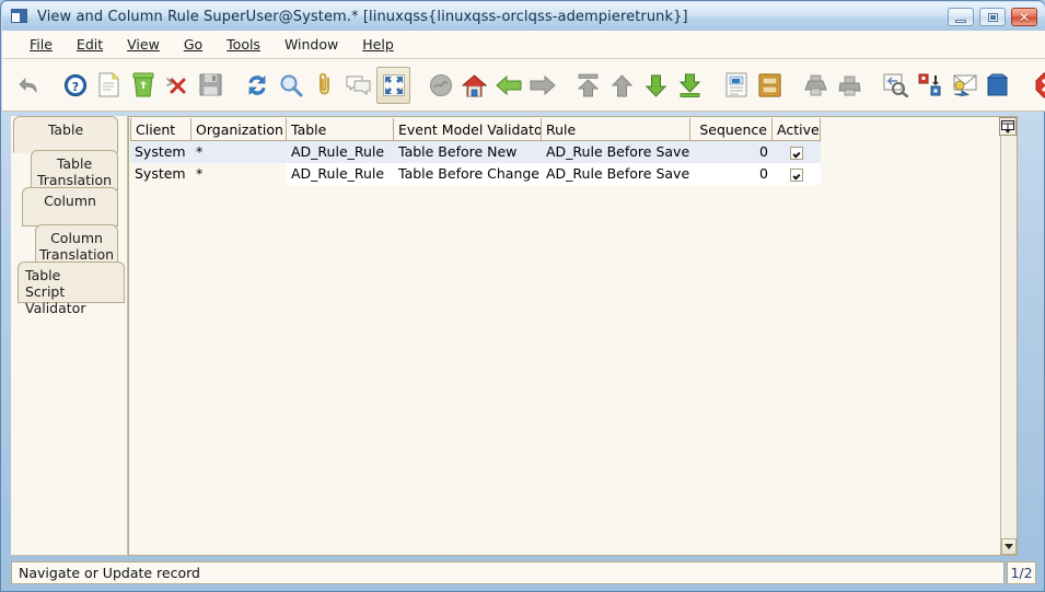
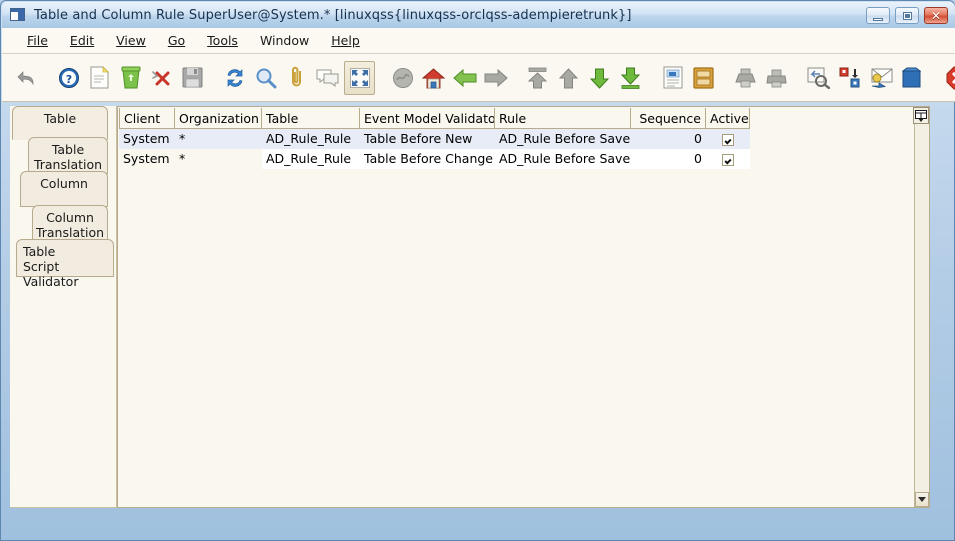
- View and Column Rule SuperUser@System.* [linuxqss{linuxqss-orclqss-adempieretrunk}]
+ Table and Column Rule SuperUser@System.* [linuxqss{linuxqss-orclqss-adempieretrunk}]
  ✕
  File
  Edit
  View
  Go
  Tools
  Window
  Help
  ?
  Table
  Table
  Translation
  Column
  Column
  Translation
  Table
  Script Validator
  Client
  Organization
  Table
  Event Model Validato
  Rule
  Sequence
  Active
  System
  *
  AD_Rule_Rule
  Table Before New
  AD_Rule Before Save
  0
  System
  *
  AD_Rule_Rule
  Table Before Change
  AD_Rule Before Save
  0
- Navigate or Update record
- 1/2
